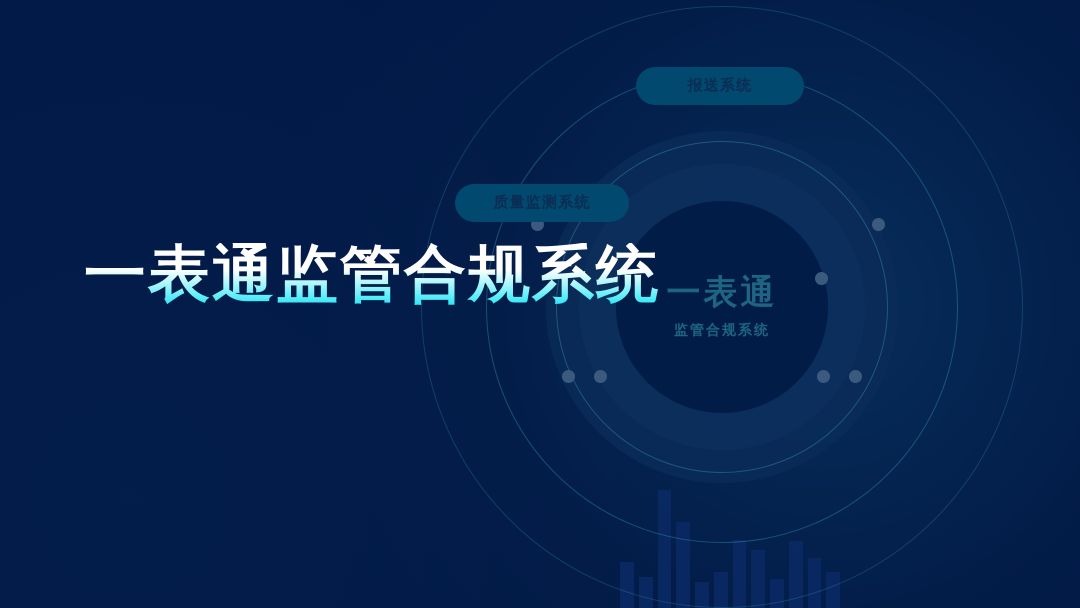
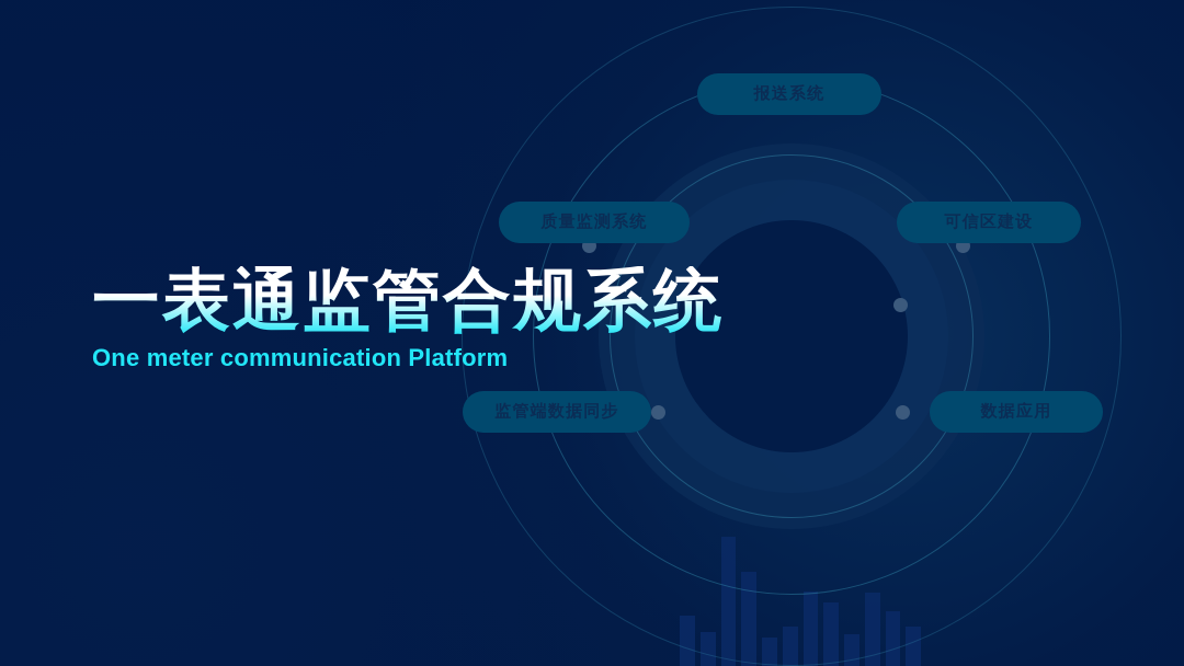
- 一表通
- 监管合规系统
  报送系统
  质量监测系统
+ 可信区建设
+ 监管端数据同步
+ 数据应用
  一表通监管合规系统
+ One meter communication Platform
